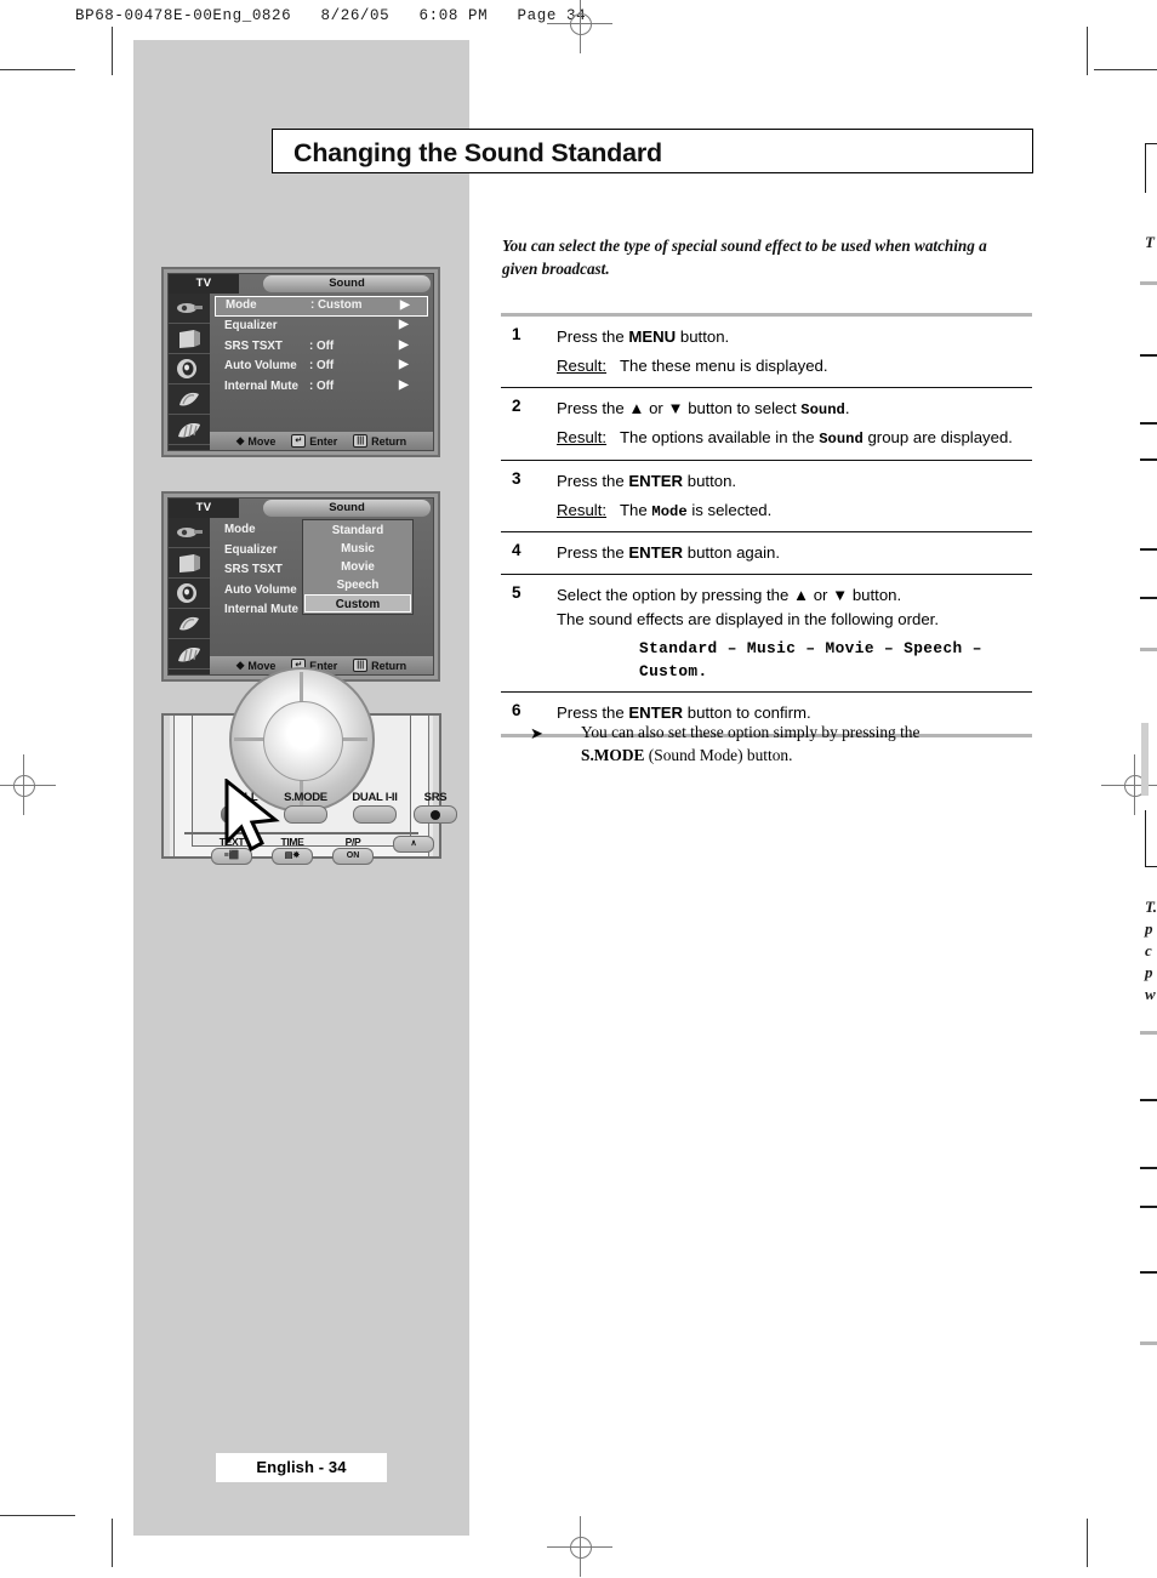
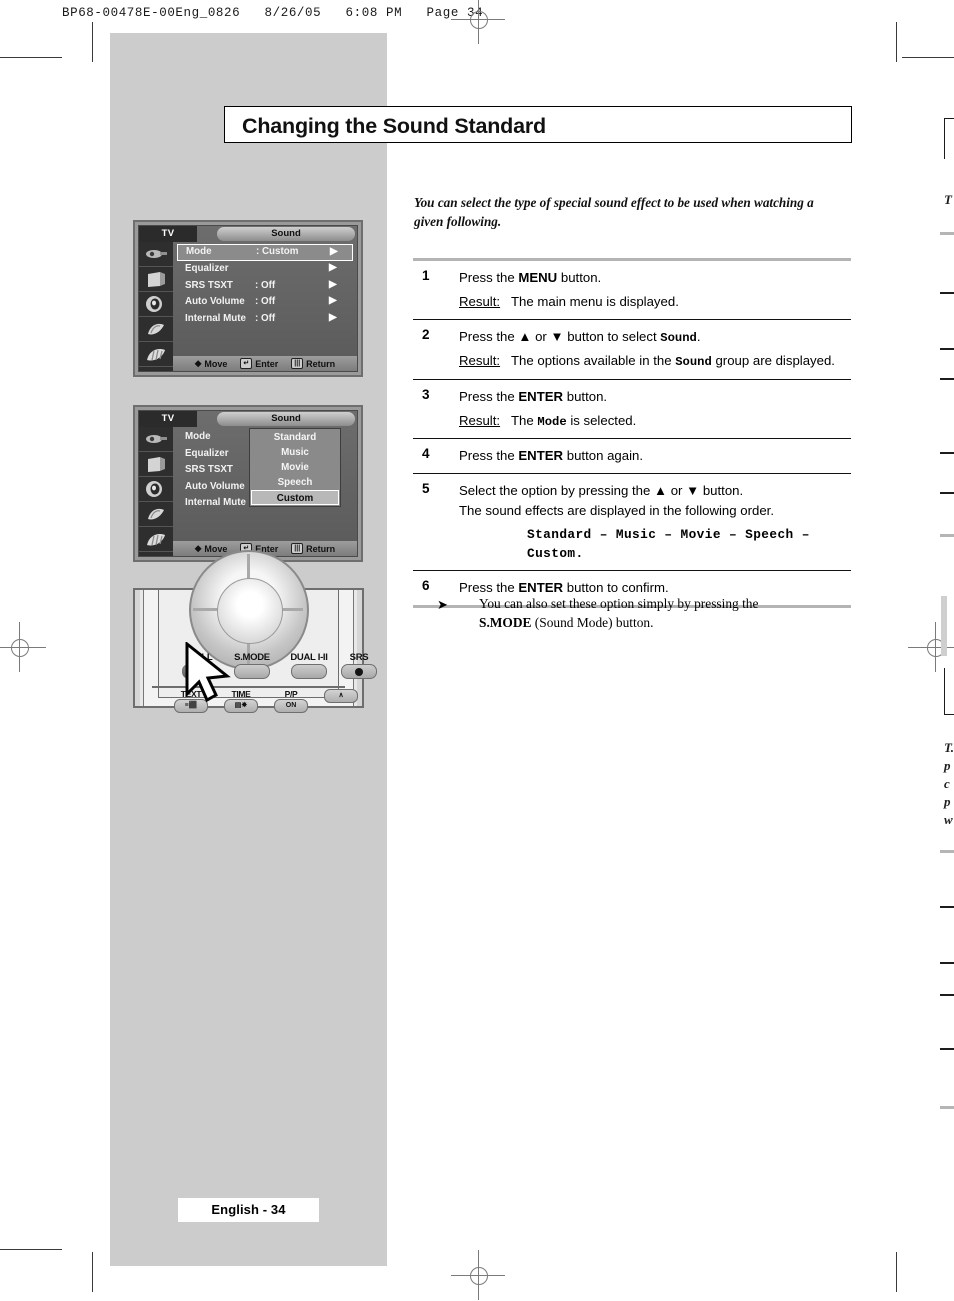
  BP68-00478E-00Eng_0826 8/26/05 6:08 PM Page 34
  Changing the Sound Standard
- You can select the type of special sound effect to be used when watching a given broadcast.
+ You can select the type of special sound effect to be used when watching a given following.
  TV
  Sound
  Mode
  : Custom
  ▶
  Equalizer
  ▶
  SRS TSXT
  : Off
  ▶
  Auto Volume
  : Off
  ▶
  Internal Mute
  : Off
  ▶
  ◆
  Move
  Enter
  Return
  TV
  Sound
  Mode
  Equalizer
  SRS TSXT
  Auto Volume
  Internal Mute
  Standard
  Music
  Movie
  Speech
  Custom
  ◆
  Move
  Enter
  Return
  S.MODE
  DUAL I-II
  SRS
  TXT
  TIME
  P/P
  1
  Press the MENU button.
- Result: The these menu is displayed.
+ Result: The main menu is displayed.
  2
  Press the ▲ or ▼ button to select Sound.
  Result: The options available in the Sound group are displayed.
  3
  Press the ENTER button.
  Result: The Mode is selected.
  4
  Press the ENTER button again.
  5
  Select the option by pressing the ▲ or ▼ button.
  The sound effects are displayed in the following order.
  Standard – Music – Movie – Speech – Custom.
  6
  Press the ENTER button to confirm.
  ➤
  You can also set these option simply by pressing the
  S.MODE (Sound Mode) button.
  English - 34
  T
  T.
  p
  c
  p
  w
